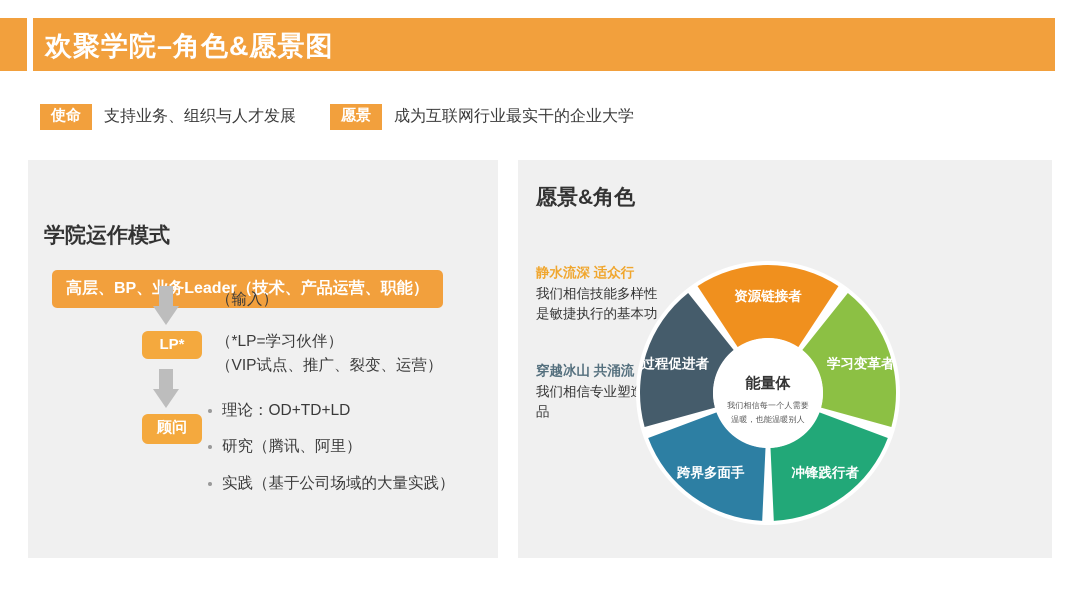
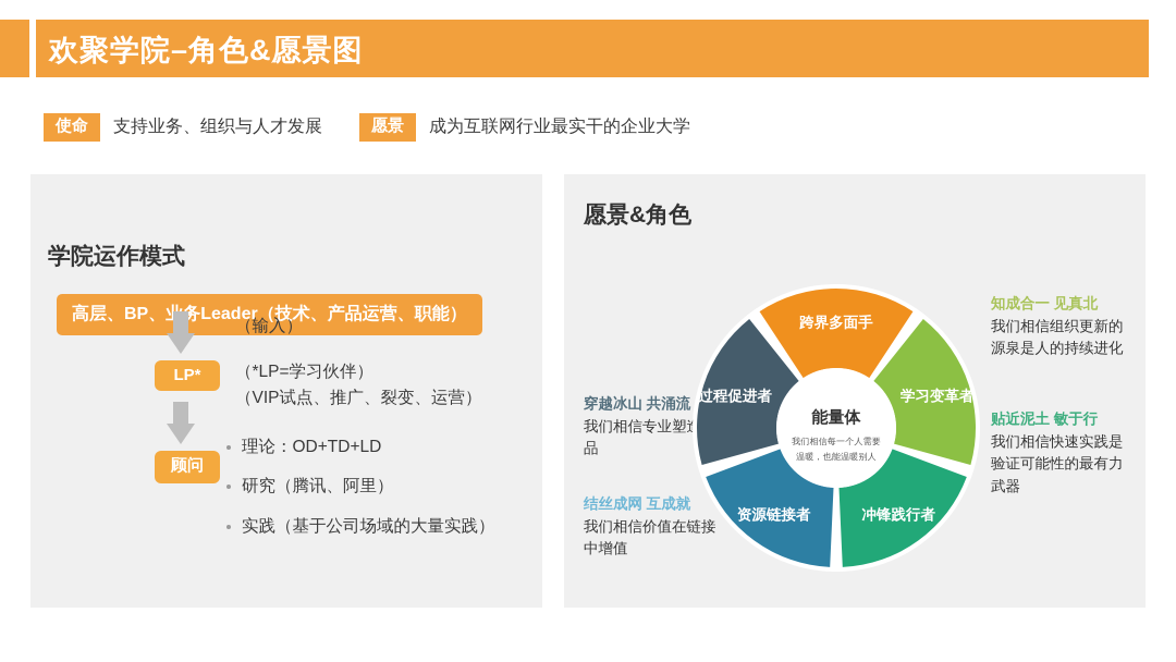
  欢聚学院–角色&愿景图
  使命
  支持业务、组织与人才发展
  愿景
  成为互联网行业最实干的企业大学
  学院运作模式
  高层、BP、务Leader（技术、产品运营、职能）
  LP*
  顾问
  （输入）
  （*LP=学习伙伴）
  （VIP试点、推广、裂变、运营）
  理论：OD+TD+LD
  研究（腾讯、阿里）
  实践（基于公司场域的大量实践）
  愿景&角色
- 静水流深 适众行
- 我们相信技能多样性是敏捷执行的基本功
  穿越冰山 共涌流
  我们相信专业塑品
+ 结丝成网 互成就
+ 我们相信价值在链接中增值
+ 知成合一 见真北
+ 我们相信组织更新的源泉是人的持续进化
+ 贴近泥土 敏于行
+ 我们相信快速实践是验证可能性的最有力武器
  能量体
  我们相信每一个人需要
  温暖，也能温暖别人
- 资源链接者
+ 跨界多面手
  学习变革者
  冲锋践行者
- 跨界多面手
+ 资源链接者
  过程促进者
